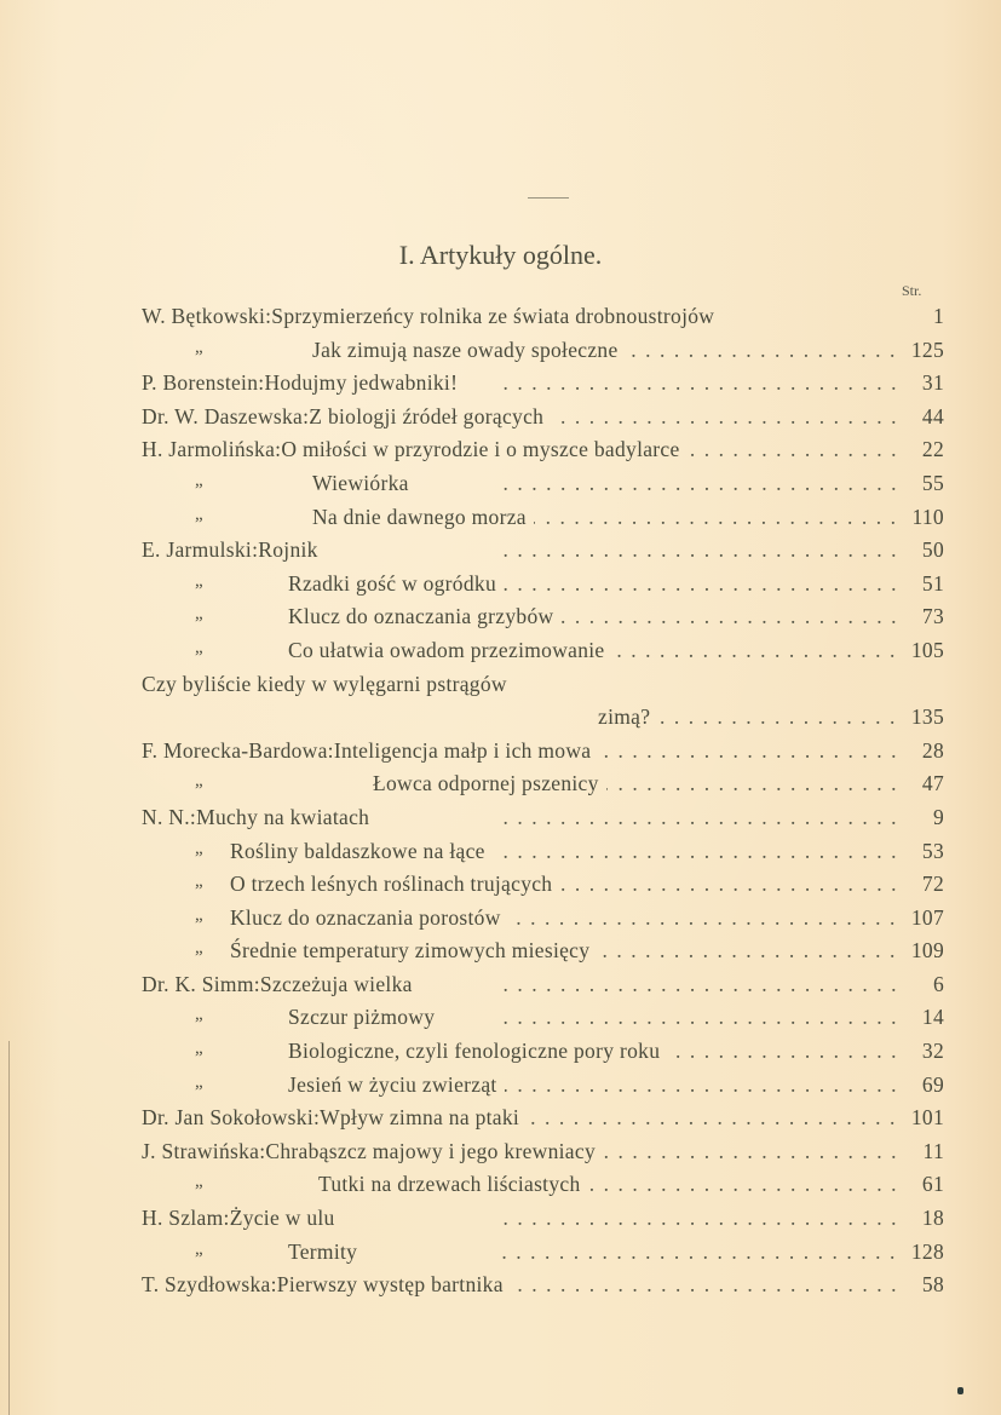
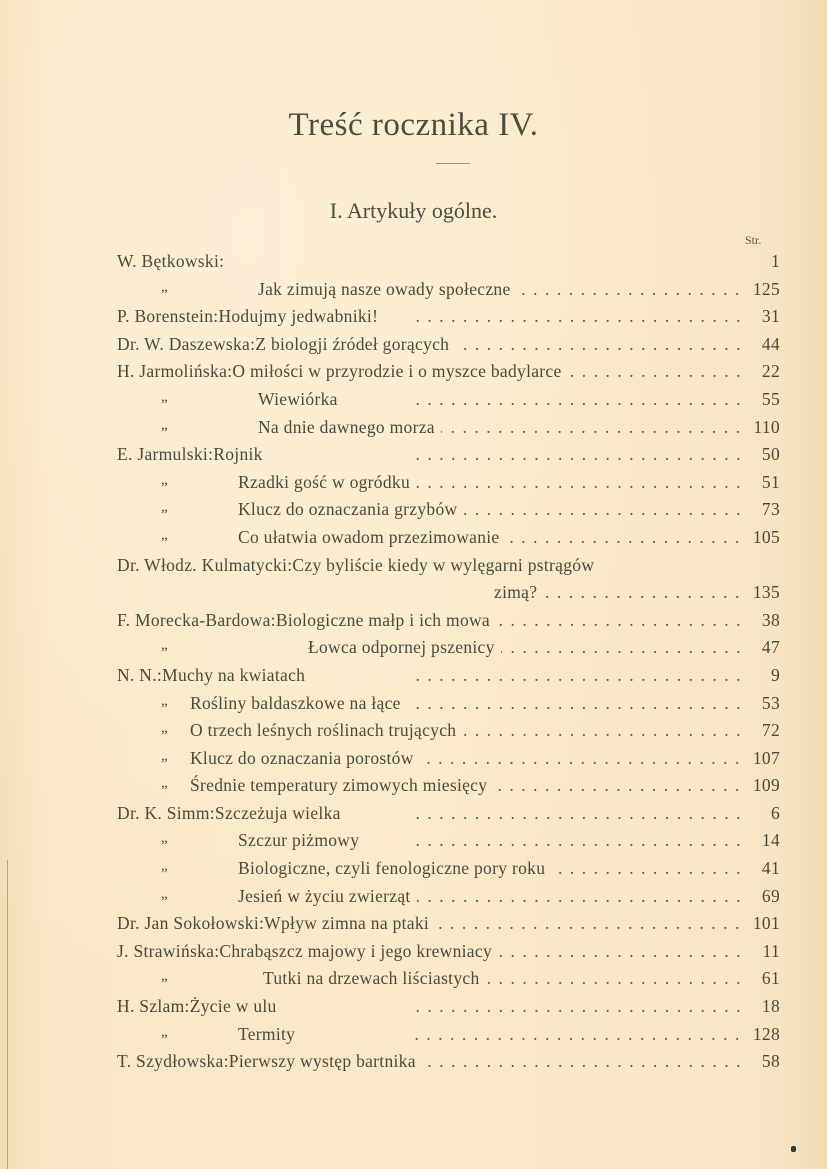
+ Treść rocznika IV.
  I. Artykuły ogólne.
  Str.
  W. Bętkowski:
- Sprzymierzeńcy rolnika ze świata drobnoustrojów
  1
  ”
  Jak zimują nasze owady społeczne
  125
  P. Borenstein:
  Hodujmy jedwabniki!
  ............................
  31
  Dr. W. Daszewska:
  Z biologji źródeł gorących
  ........................
  44
  H. Jarmolińska:
  O miłości w przyrodzie i o myszce badylarce
  22
  ”
  Wiewiórka
  ............................
  55
  ”
  Na dnie dawnego morza
  ..........................
  110
  E. Jarmulski:
  Rojnik
  ............................
  50
  ”
  Rzadki gość w ogródku
  ............................
  51
  ”
  Klucz do oznaczania grzybów
  ........................
  73
  ”
  Co ułatwia owadom przezimowanie
  ....................
  105
+ Dr. Włodz. Kulmatycki:
  Czy byliście kiedy w wylęgarni pstrągów
  zimą?
  135
  F. Morecka-Bardowa:
- Inteligencja małp i ich mowa
+ Biologiczne małp i ich mowa
  .....................
- 28
+ 38
  ”
  Łowca odpornej pszenicy
  .....................
  47
  N. N.:
  Muchy na kwiatach
  ............................
  9
  ”
  Rośliny baldaszkowe na łące
  ............................
  53
  ”
  O trzech leśnych roślinach trujących
  ........................
  72
  ”
  Klucz do oznaczania porostów
  ...........................
  107
  ”
  Średnie temperatury zimowych miesięcy
  .....................
  109
  Dr. K. Simm:
  Szczeżuja wielka
  ............................
  6
  ”
  Szczur piżmowy
  ............................
  14
  ”
  Biologiczne, czyli fenologiczne pory roku
- 32
+ 41
  ”
  Jesień w życiu zwierząt
  ............................
  69
  Dr. Jan Sokołowski:
  Wpływ zimna na ptaki
  ..........................
  101
  J. Strawińska:
  Chrabąszcz majowy i jego krewniacy
  .....................
  11
  ”
  Tutki na drzewach liściastych
  ......................
  61
  H. Szlam:
  Życie w ulu
  ............................
  18
  ”
  Termity
  ............................
  128
  T. Szydłowska:
  Pierwszy występ bartnika
  ............................
  58
